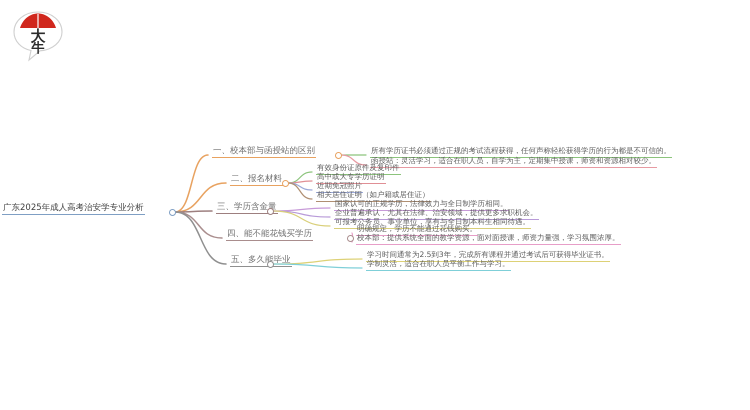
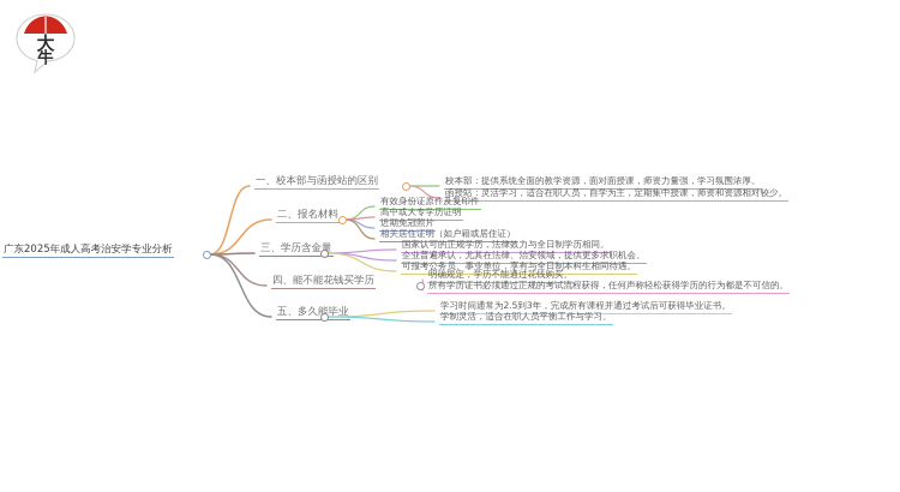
  大
  牛
  广东2025年成人高考治安学专业分析
  一、校本部与函授站的区别
- 所有学历证书必须通过正规的考试流程获得，任何声称轻松获得学历的行为都是不可信的。
+ 校本部：提供系统全面的教学资源，面对面授课，师资力量强，学习氛围浓厚。
  函授站：灵活学习，适合在职人员，自学为主，定期集中授课，师资和资源相对较少。
  二、报名材料
  有效身份证原件及复印件
  高中或大专学历证明
  近期免冠照片
  相关居住证明（如户籍或居住证）
  三、学历含金量
  国家认可的正规学历，法律效力与全日制学历相同。
  企业普遍承认，尤其在法律、治安领域，提供更多求职机会。
  可报考公务员、事业单位，享有与全日制本科生相同待遇。
  四、能不能花钱买学历
  明确规定，学历不能通过花钱购买。
- 校本部：提供系统全面的教学资源，面对面授课，师资力量强，学习氛围浓厚。
+ 所有学历证书必须通过正规的考试流程获得，任何声称轻松获得学历的行为都是不可信的。
  五、多久能毕业
  学习时间通常为2.5到3年，完成所有课程并通过考试后可获得毕业证书。
  学制灵活，适合在职人员平衡工作与学习。
